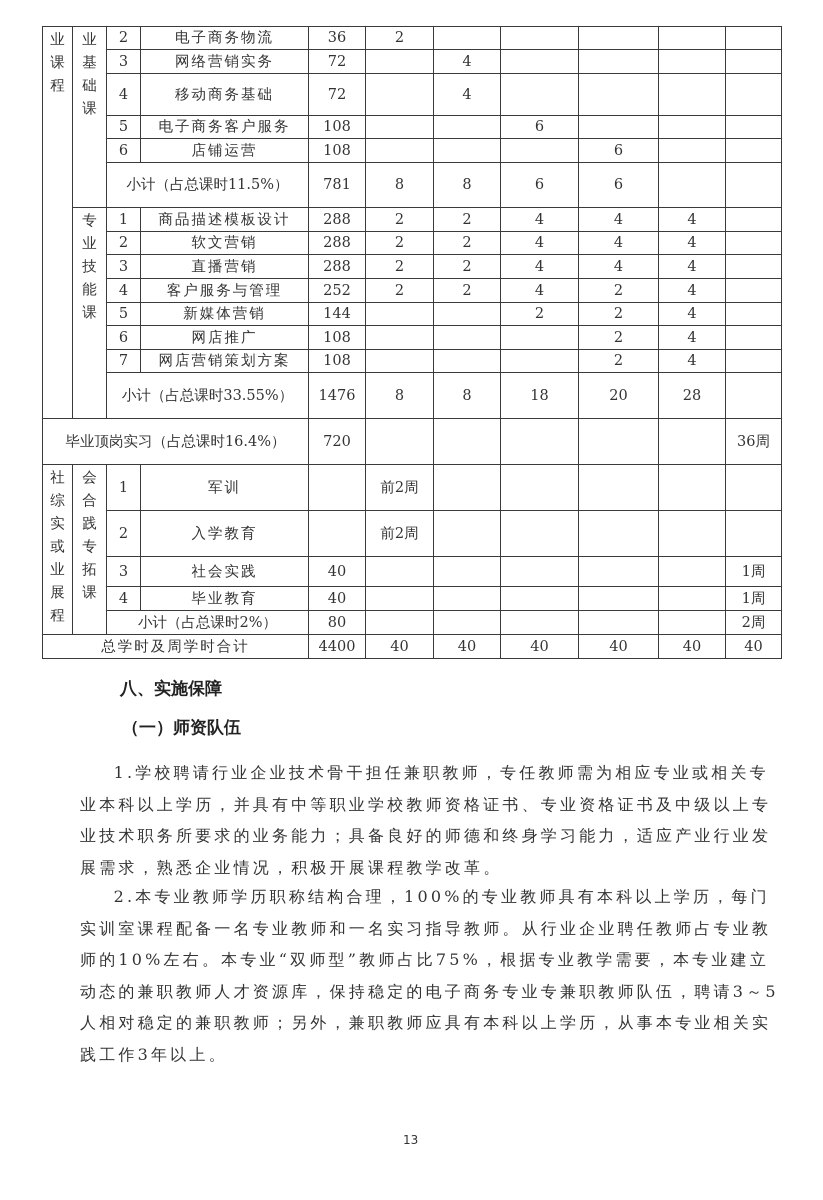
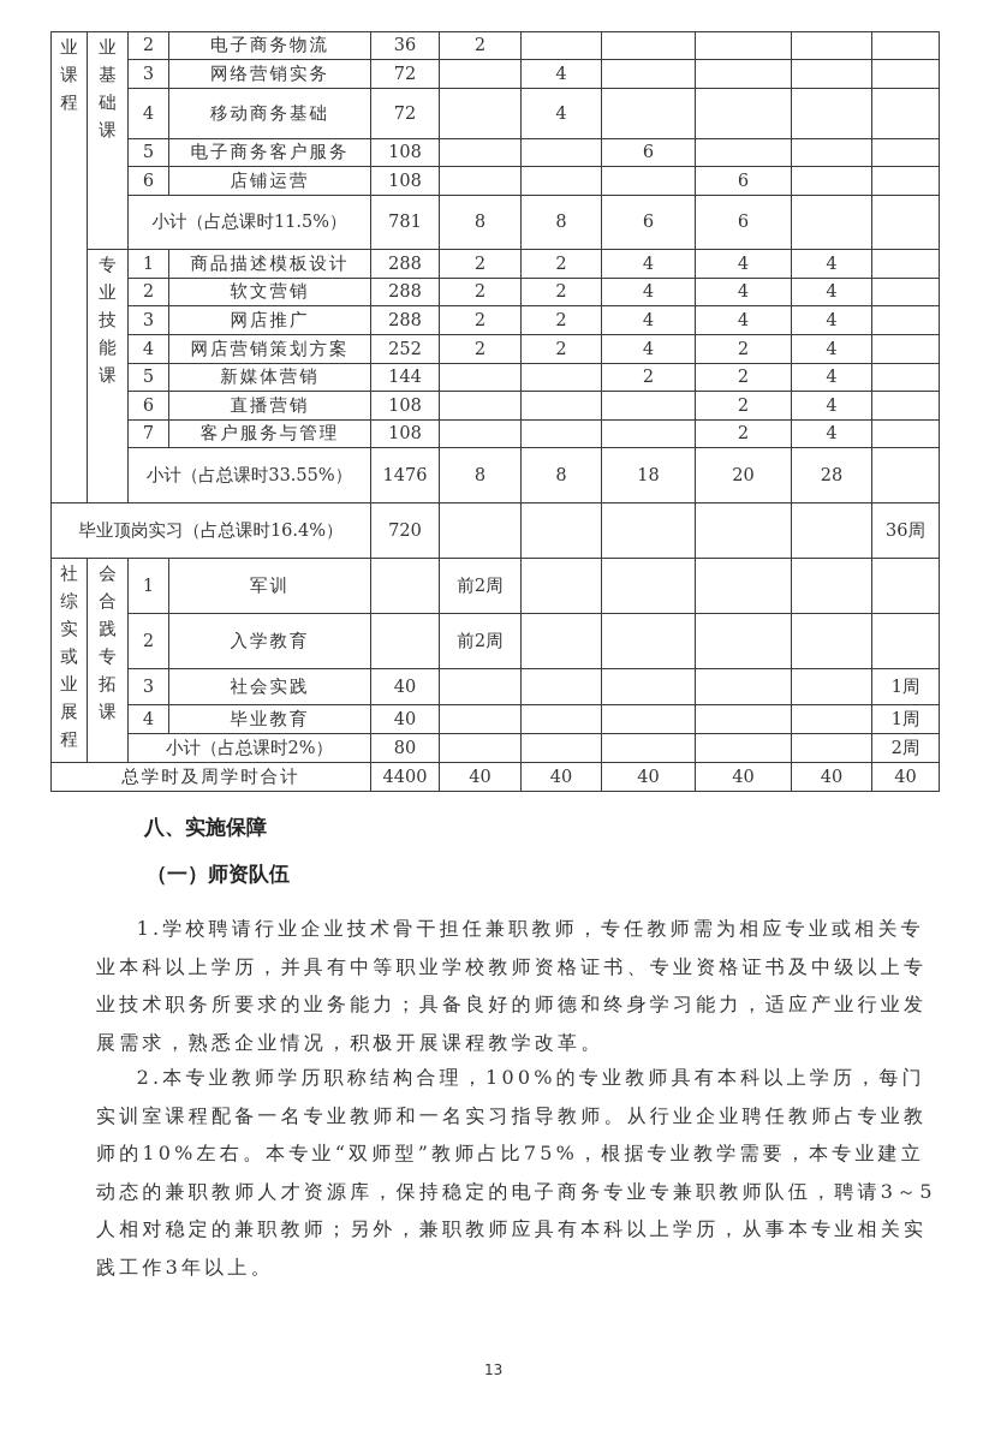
  业课程	业基础课	2	电子商务物流	36	2
  3	网络营销实务	72		4
  4	移动商务基础	72		4
  5	电子商务客户服务	108			6
  6	店铺运营	108				6
  小计（占总课时11.5%）	781	8	8	6	6
  专业技能课	1	商品描述模板设计	288	2	2	4	4	4
  2	软文营销	288	2	2	4	4	4
- 3	直播营销	288	2	2	4	4	4
+ 3	网店推广	288	2	2	4	4	4
- 4	客户服务与管理	252	2	2	4	2	4
+ 4	网店营销策划方案	252	2	2	4	2	4
  5	新媒体营销	144			2	2	4
- 6	网店推广	108				2	4
+ 6	直播营销	108				2	4
- 7	网店营销策划方案	108				2	4
+ 7	客户服务与管理	108				2	4
  小计（占总课时33.55%）	1476	8	8	18	20	28
  毕业顶岗实习（占总课时16.4%）	720						36周
  社综实或业展程	会合践专拓课	1	军训		前2周
  2	入学教育		前2周
  3	社会实践	40						1周
  4	毕业教育	40						1周
  小计（占总课时2%）	80						2周
  总学时及周学时合计	4400	40	40	40	40	40	40
  八、实施保障
  （一）师资队伍
  1.学校聘请行业企业技术骨干担任兼职教师，专任教师需为相应专业或相关专业本科以上学历，并具有中等职业学校教师资格证书、专业资格证书及中级以上专业技术职务所要求的业务能力；具备良好的师德和终身学习能力，适应产业行业发展需求，熟悉企业情况，积极开展课程教学改革。
  2.本专业教师学历职称结构合理，100%的专业教师具有本科以上学历，每门实训室课程配备一名专业教师和一名实习指导教师。从行业企业聘任教师占专业教师的10%左右。本专业“双师型”教师占比75%，根据专业教学需要，本专业建立动态的兼职教师人才资源库，保持稳定的电子商务专业专兼职教师队伍，聘请3～5人相对稳定的兼职教师；另外，兼职教师应具有本科以上学历，从事本专业相关实践工作3年以上。
  13
